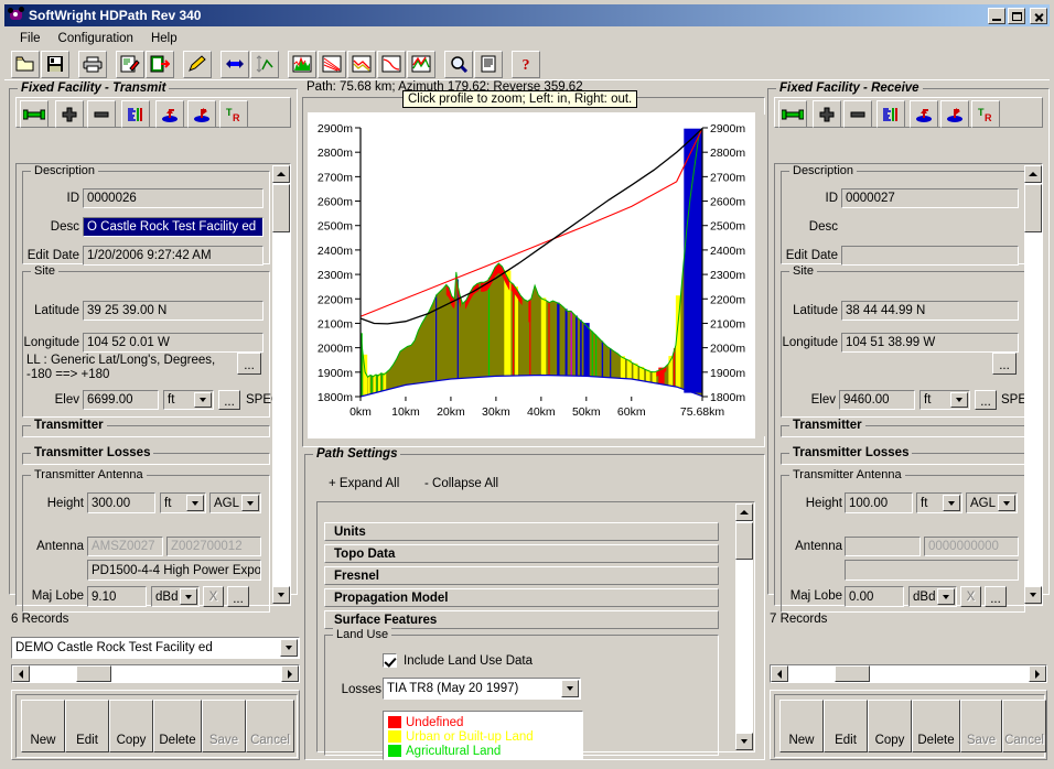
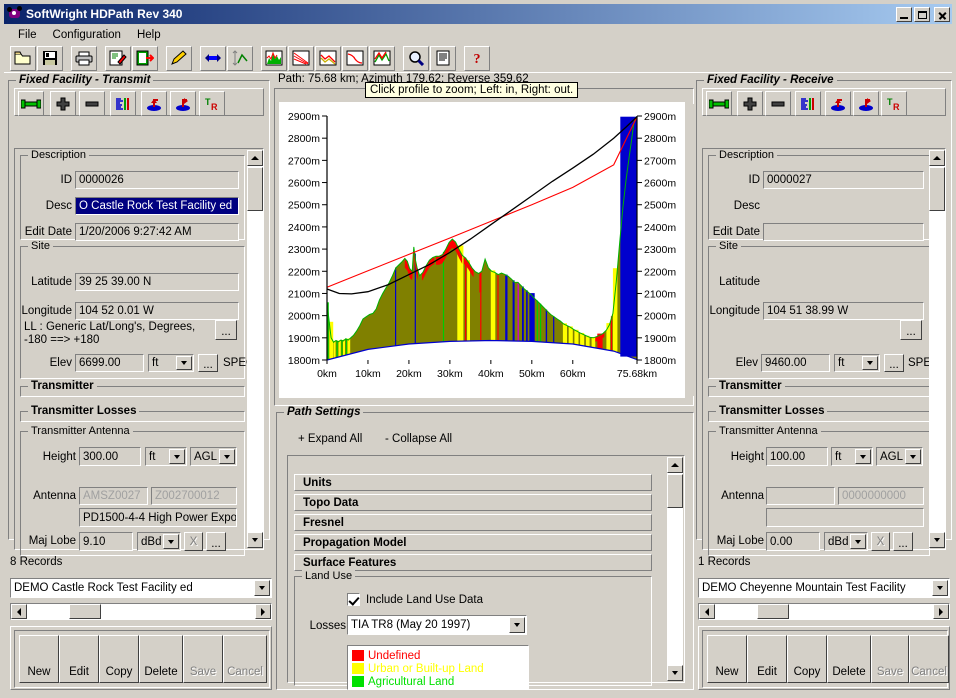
  SoftWright HDPath Rev 340
  File
  Configuration
  Help
  ?
  Fixed Facility - Transmit
  T
  R
  Description
  ID
  0000026
  Desc
  O Castle Rock Test Facility ed
  Edit Date
  1/20/2006 9:27:42 AM
  Site
  Latitude
  39 25 39.00 N
  Longitude
  104 52 0.01 W
  LL : Generic Lat/Long's, Degrees, -180 ==> +180
  ...
  Elev
  6699.00
  ft
  ...
  SPE
  Transmitter
  Transmitter Losses
  Transmitter Antenna
  Height
  300.00
  ft
  AGL
  Antenna
  AMSZ0027
  Z002700012
  PD1500-4-4 High Power Expo
  Maj Lobe
  9.10
  dBd
  X
  ...
- 6 Records
+ 8 Records
  DEMO Castle Rock Test Facility ed
  New
  Edit
  Copy
  Delete
  Save
  Cancel
  Path: 75.68 km; Azimuth 179.62; Reverse 359.62
  Click profile to zoom; Left: in, Right: out.
  1800m
  1800m
  1900m
  1900m
  2000m
  2000m
  2100m
  2100m
  2200m
  2200m
  2300m
  2300m
  2400m
  2400m
  2500m
  2500m
  2600m
  2600m
  2700m
  2700m
  2800m
  2800m
  2900m
  2900m
  0km
  10km
  20km
  30km
  40km
  50km
  60km
  75.68km
  Path Settings
  + Expand All
  - Collapse All
  Units
  Topo Data
  Fresnel
  Propagation Model
  Surface Features
  Land Use
  Include Land Use Data
  Losses
  TIA TR8 (May 20 1997)
  Undefined
  Urban or Built-up Land
  Agricultural Land
  Fixed Facility - Receive
  T
  R
  Description
  ID
  0000027
  Desc
  Edit Date
  Site
  Latitude
- 38 44 44.99 N
  Longitude
  104 51 38.99 W
  ...
  Elev
  9460.00
  ft
  ...
  SPE
  Transmitter
  Transmitter Losses
  Transmitter Antenna
  Height
  100.00
  ft
  AGL
  Antenna
  0000000000
  Maj Lobe
  0.00
  dBd
  X
  ...
- 7 Records
+ 1 Records
+ DEMO Cheyenne Mountain Test Facility
  New
  Edit
  Copy
  Delete
  Save
  Cancel
